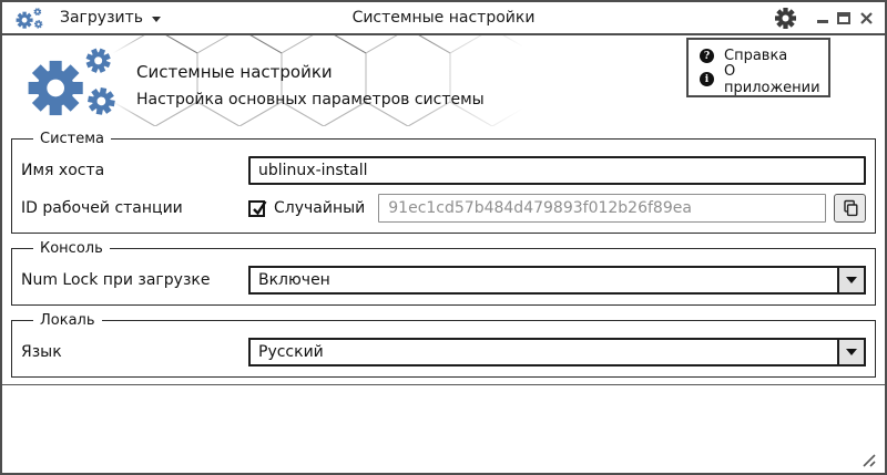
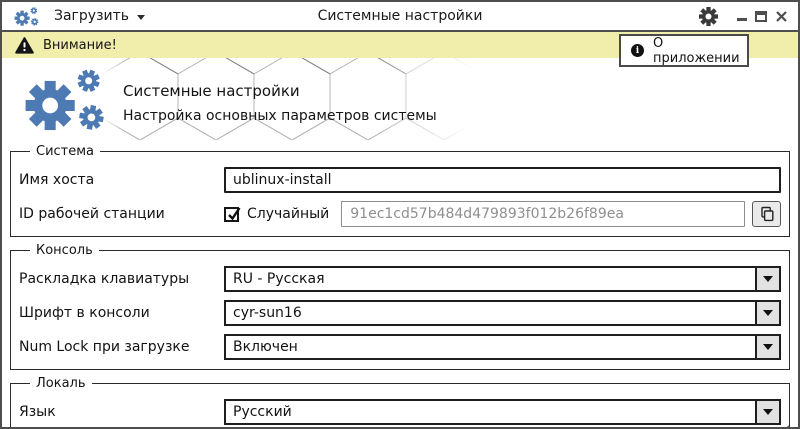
  Системные настройки
  Загрузить
+ Внимание!
  Системные настройки
  Настройка основных параметров системы
  Система
  Имя хоста
  ublinux-install
  ID рабочей станции
  Случайный
  91ec1cd57b484d479893f012b26f89ea
  Консоль
+ Раскладка клавиатуры
+ RU - Русская
+ Шрифт в консоли
+ cyr-sun16
  Num Lock при загрузке
  Включен
  Локаль
  Язык
  Русский
- ?
- Справка
  i
  О приложении
